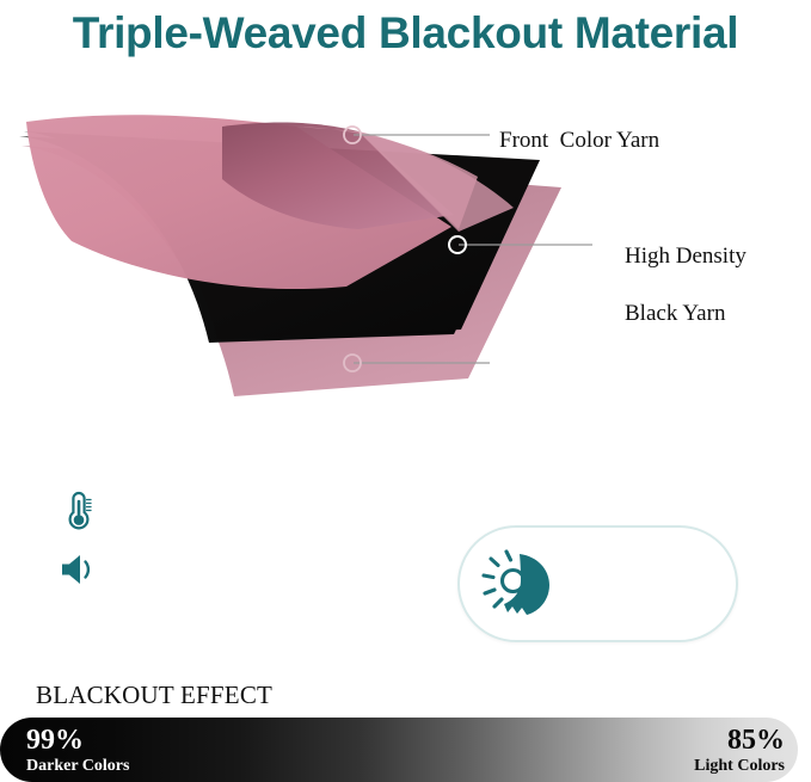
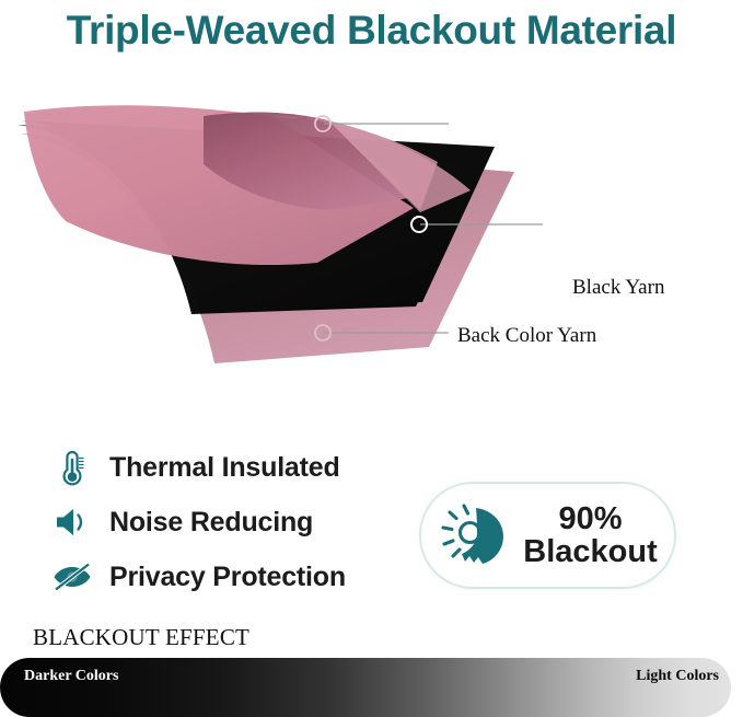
  Triple-Weaved Blackout Material
- Front Color Yarn
- High Density
  Black Yarn
+ Back Color Yarn
+ Thermal Insulated
+ Noise Reducing
+ Privacy Protection
+ 90%
+ Blackout
  BLACKOUT EFFECT
- 99%
  Darker Colors
- 85%
  Light Colors
